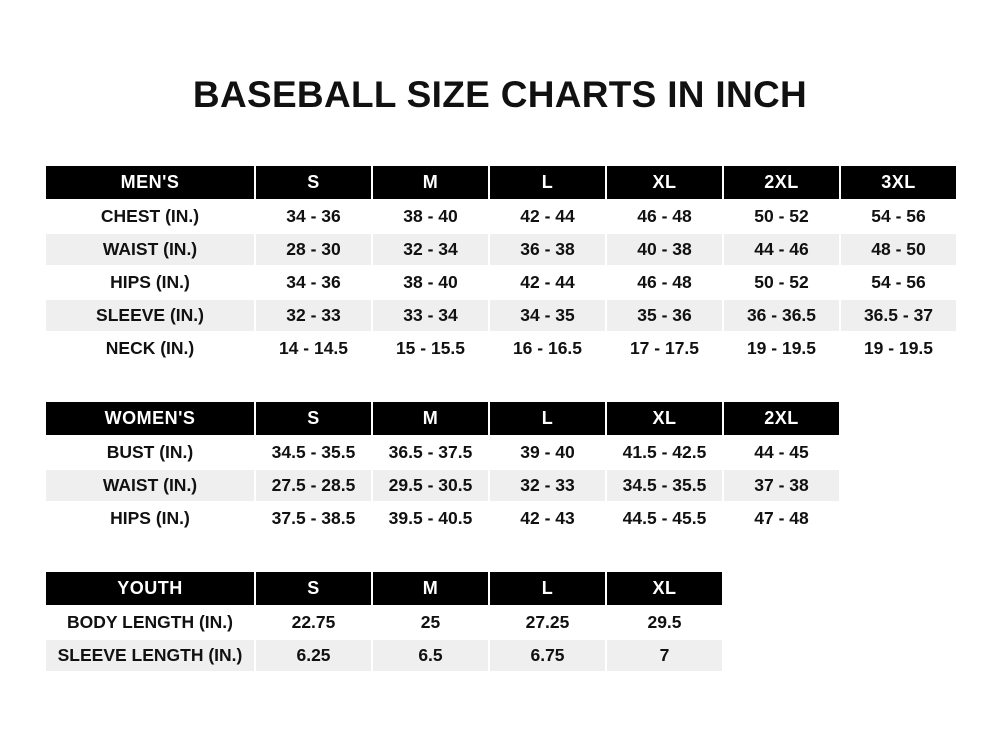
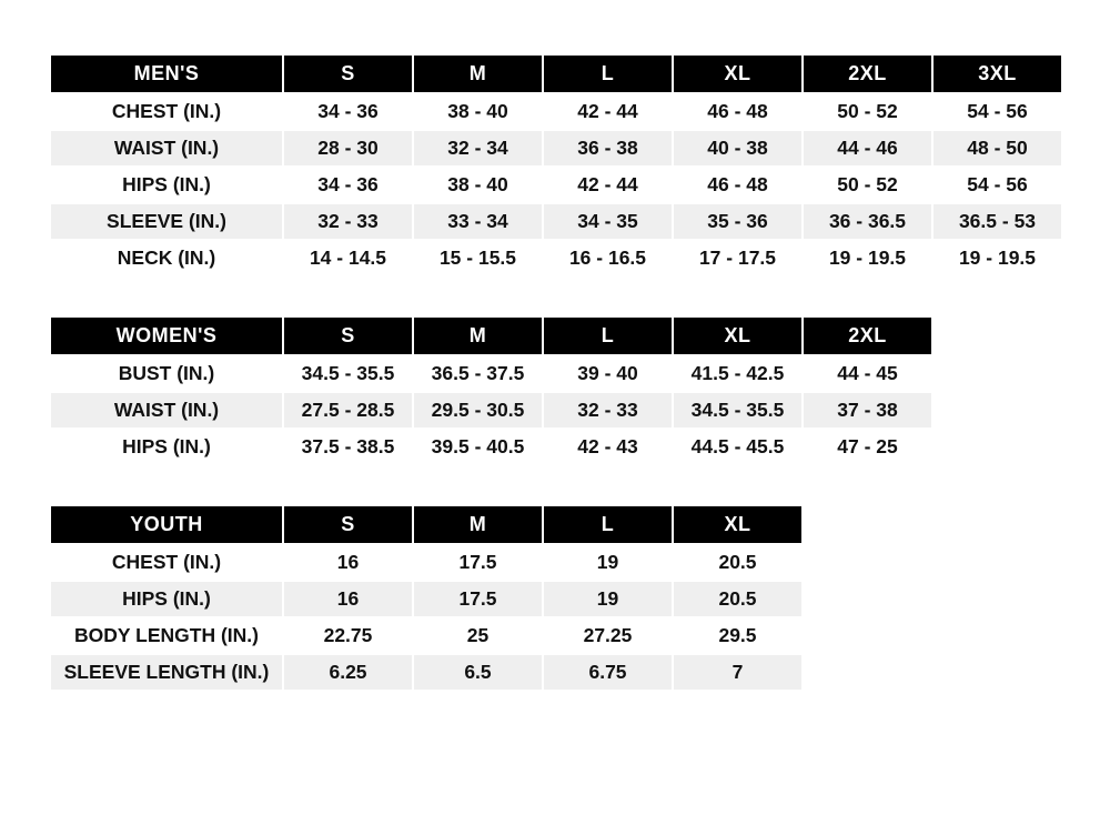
- BASEBALL SIZE CHARTS IN INCH
  MEN'S	S	M	L	XL	2XL	3XL
  CHEST (IN.)	34 - 36	38 - 40	42 - 44	46 - 48	50 - 52	54 - 56
  WAIST (IN.)	28 - 30	32 - 34	36 - 38	40 - 38	44 - 46	48 - 50
  HIPS (IN.)	34 - 36	38 - 40	42 - 44	46 - 48	50 - 52	54 - 56
- SLEEVE (IN.)	32 - 33	33 - 34	34 - 35	35 - 36	36 - 36.5	36.5 - 37
+ SLEEVE (IN.)	32 - 33	33 - 34	34 - 35	35 - 36	36 - 36.5	36.5 - 53
  NECK (IN.)	14 - 14.5	15 - 15.5	16 - 16.5	17 - 17.5	19 - 19.5	19 - 19.5
  WOMEN'S	S	M	L	XL	2XL
  BUST (IN.)	34.5 - 35.5	36.5 - 37.5	39 - 40	41.5 - 42.5	44 - 45
  WAIST (IN.)	27.5 - 28.5	29.5 - 30.5	32 - 33	34.5 - 35.5	37 - 38
- HIPS (IN.)	37.5 - 38.5	39.5 - 40.5	42 - 43	44.5 - 45.5	47 - 48
+ HIPS (IN.)	37.5 - 38.5	39.5 - 40.5	42 - 43	44.5 - 45.5	47 - 25
  YOUTH	S	M	L	XL
+ CHEST (IN.)	16	17.5	19	20.5
+ HIPS (IN.)	16	17.5	19	20.5
  BODY LENGTH (IN.)	22.75	25	27.25	29.5
  SLEEVE LENGTH (IN.)	6.25	6.5	6.75	7
